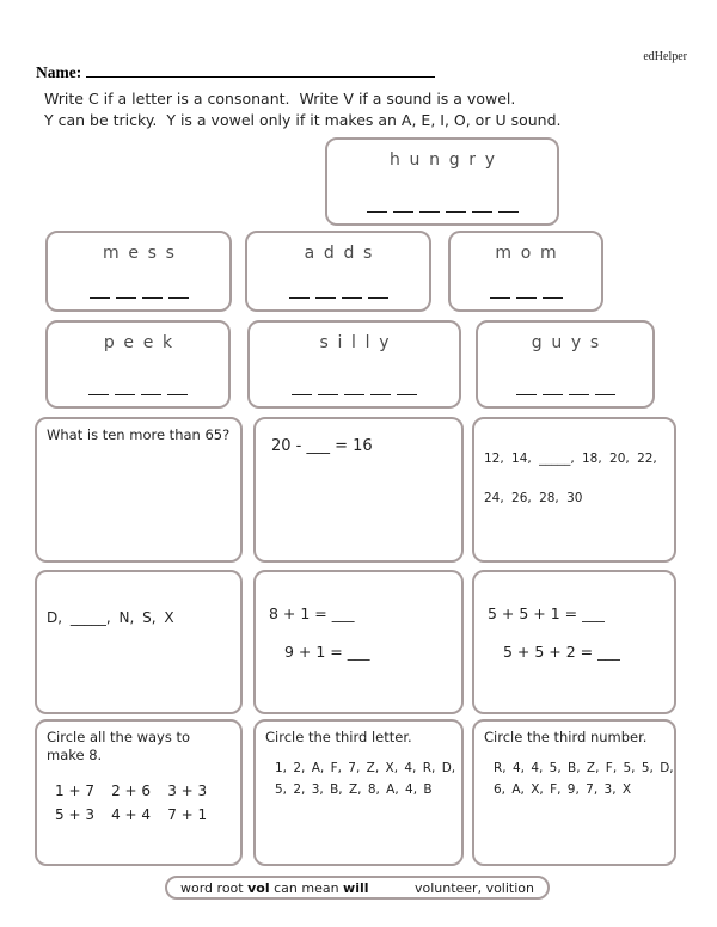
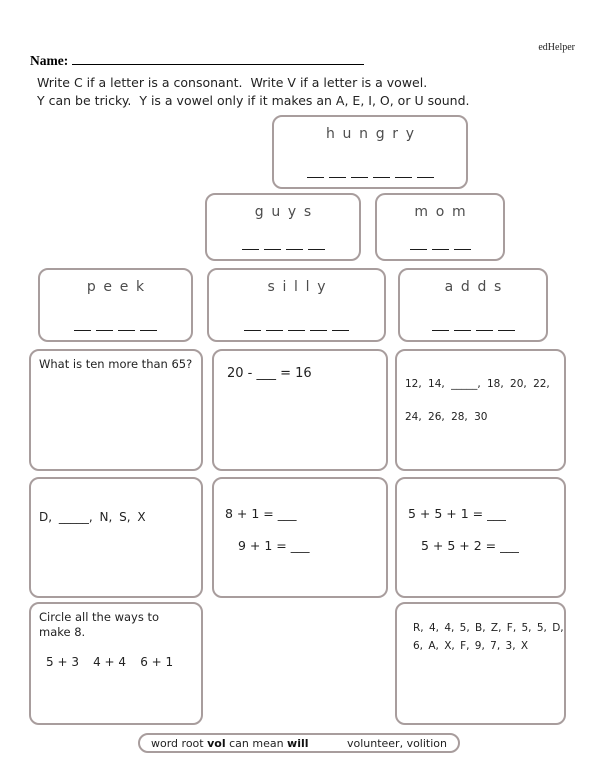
  edHelper
  Name:
- Write C if a letter is a consonant. Write V if a sound is a vowel.
+ Write C if a letter is a consonant. Write V if a letter is a vowel.
  Y can be tricky. Y is a vowel only if it makes an A, E, I, O, or U sound.
  hungry
- mess
- adds
+ guys
  mom
  peek
  silly
- guys
+ adds
  What is ten more than 65?
  20 - ___ = 16
  12, 14, _____, 18, 20, 22,
  24, 26, 28, 30
  D, _____, N, S, X
  8 + 1 = ___
  9 + 1 = ___
  5 + 5 + 1 = ___
  5 + 5 + 2 = ___
  Circle all the ways to make 8.
- 1 + 7 2 + 6 3 + 3
- 5 + 3 4 + 4 7 + 1
+ 5 + 3 4 + 4 6 + 1
- Circle the third letter.
- 1, 2, A, F, 7, Z, X, 4, R, D,
- 5, 2, 3, B, Z, 8, A, 4, B
- Circle the third number.
  R, 4, 4, 5, B, Z, F, 5, 5, D,
  6, A, X, F, 9, 7, 3, X
  word root vol can mean will
  volunteer, volition
